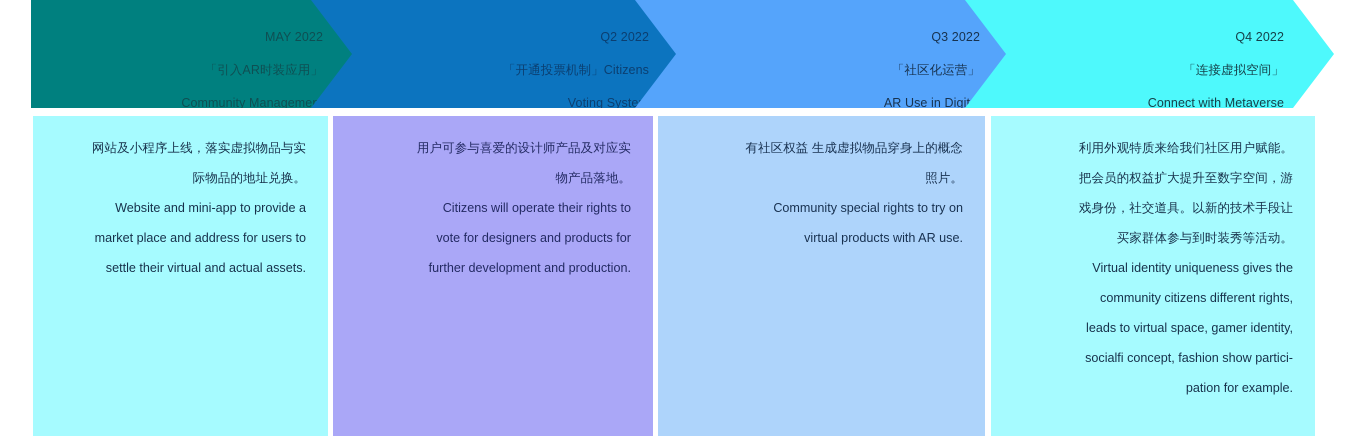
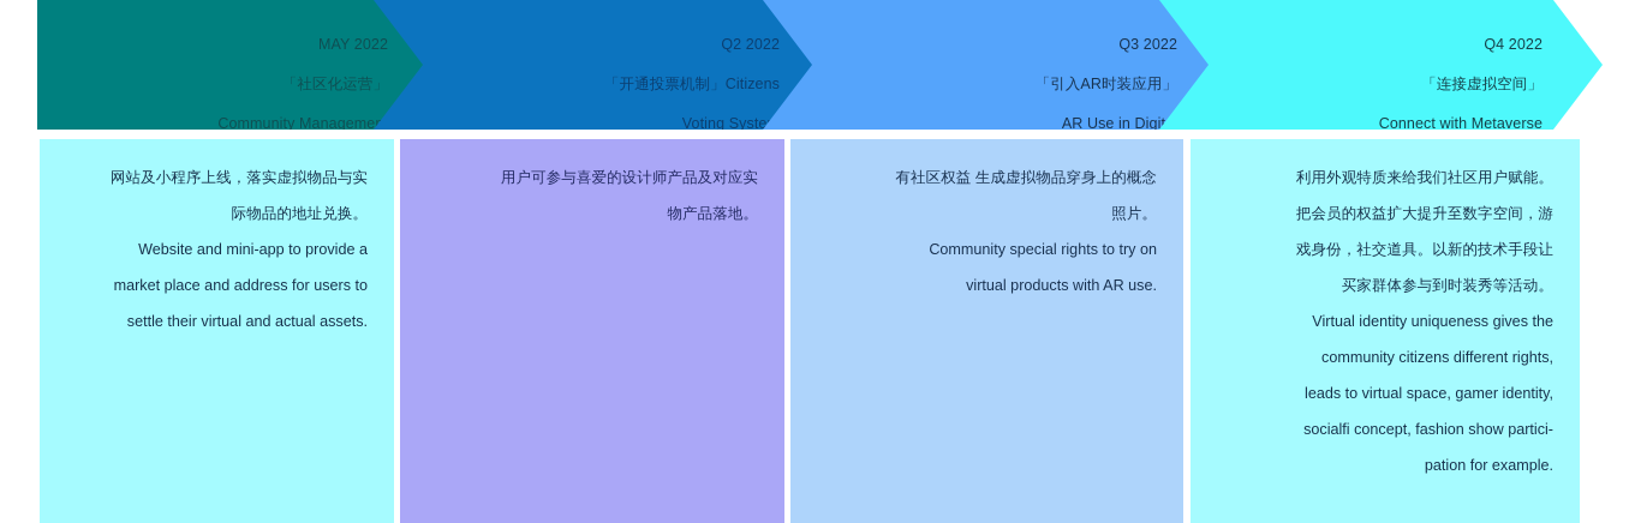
  MAY 2022
- 「引入AR时装应用」
+ 「社区化运营」
  Community Manageme
  Q2 2022
  「开通投票机制」Citizens
  Voting Syste
  Q3 2022
- 「社区化运营」
+ 「引入AR时装应用」
  AR Use in Digit
  Q4 2022
  「连接虚拟空间」
  Connect with Metaverse
  网站及小程序上线，落实虚拟物品与实
  际物品的地址兑换。
  Website and mini-app to provide a
  market place and address for users to
  settle their virtual and actual assets.
  用户可参与喜爱的设计师产品及对应实
  物产品落地。
- Citizens will operate their rights to
- vote for designers and products for
- further development and production.
  有社区权益 生成虚拟物品穿身上的概念
  照片。
  Community special rights to try on
  virtual products with AR use.
  利用外观特质来给我们社区用户赋能。
  把会员的权益扩大提升至数字空间，游
  戏身份，社交道具。以新的技术手段让
  买家群体参与到时装秀等活动。
  Virtual identity uniqueness gives the
  community citizens different rights,
  leads to virtual space, gamer identity,
  socialfi concept, fashion show partici-
  pation for example.
